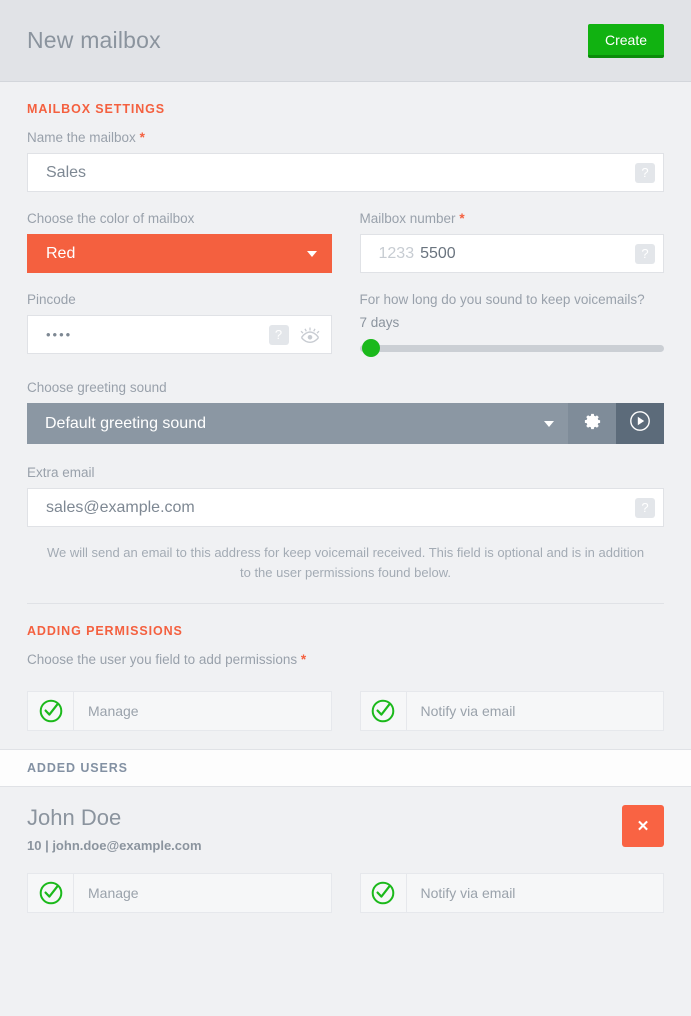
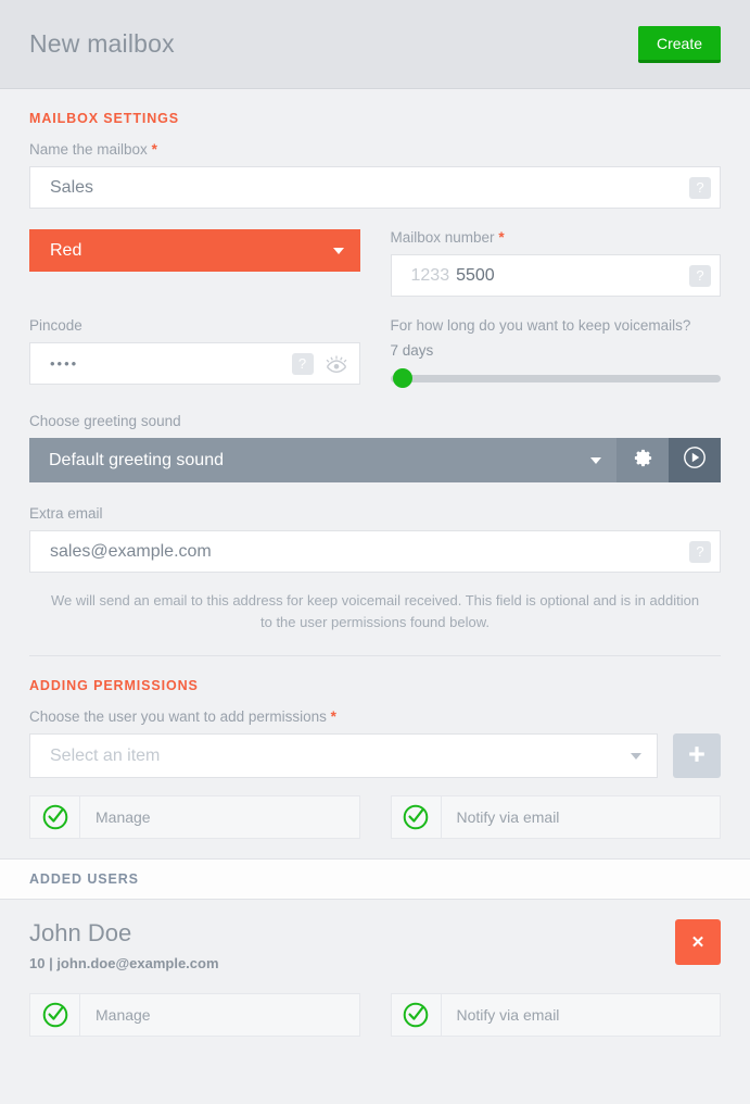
  New mailbox
  Create
  MAILBOX SETTINGS
  Name the mailbox *
  Sales
  ?
- Choose the color of mailbox
  Red
  Mailbox number *
  1233
  5500
  ?
  Pincode
  ••••
  ?
- For how long do you sound to keep voicemails?
+ For how long do you want to keep voicemails?
  7 days
  Choose greeting sound
  Default greeting sound
  Extra email
  sales@example.com
  ?
  We will send an email to this address for keep voicemail received. This field is optional and is in addition to the user permissions found below.
  ADDING PERMISSIONS
- Choose the user you field to add permissions *
+ Choose the user you want to add permissions *
+ Select an item
  Manage
  Notify via email
  ADDED USERS
  John Doe
  10 | john.doe@example.com
  ✕
  Manage
  Notify via email
